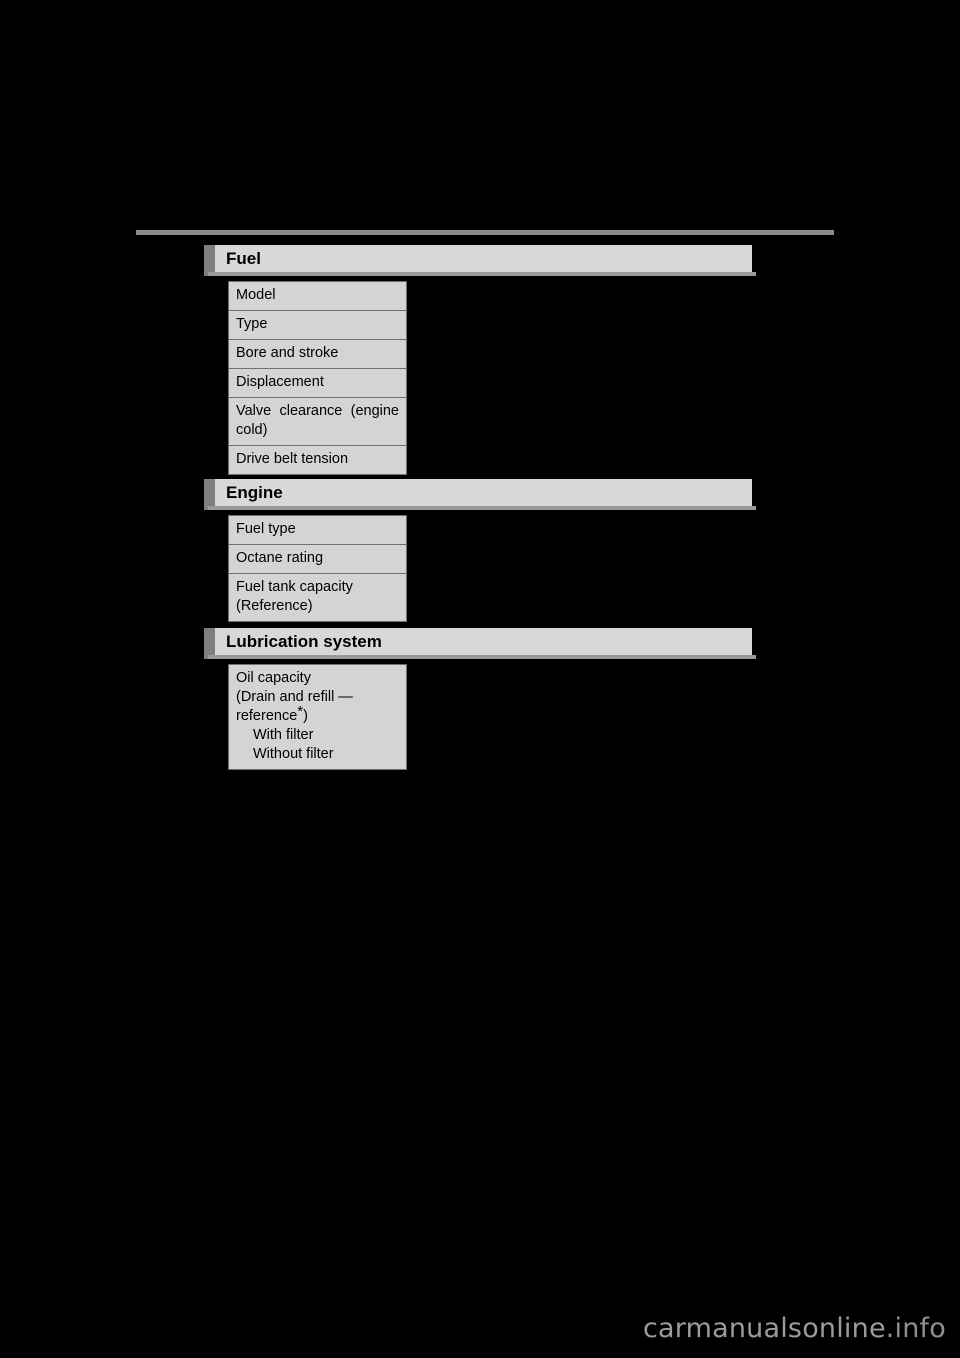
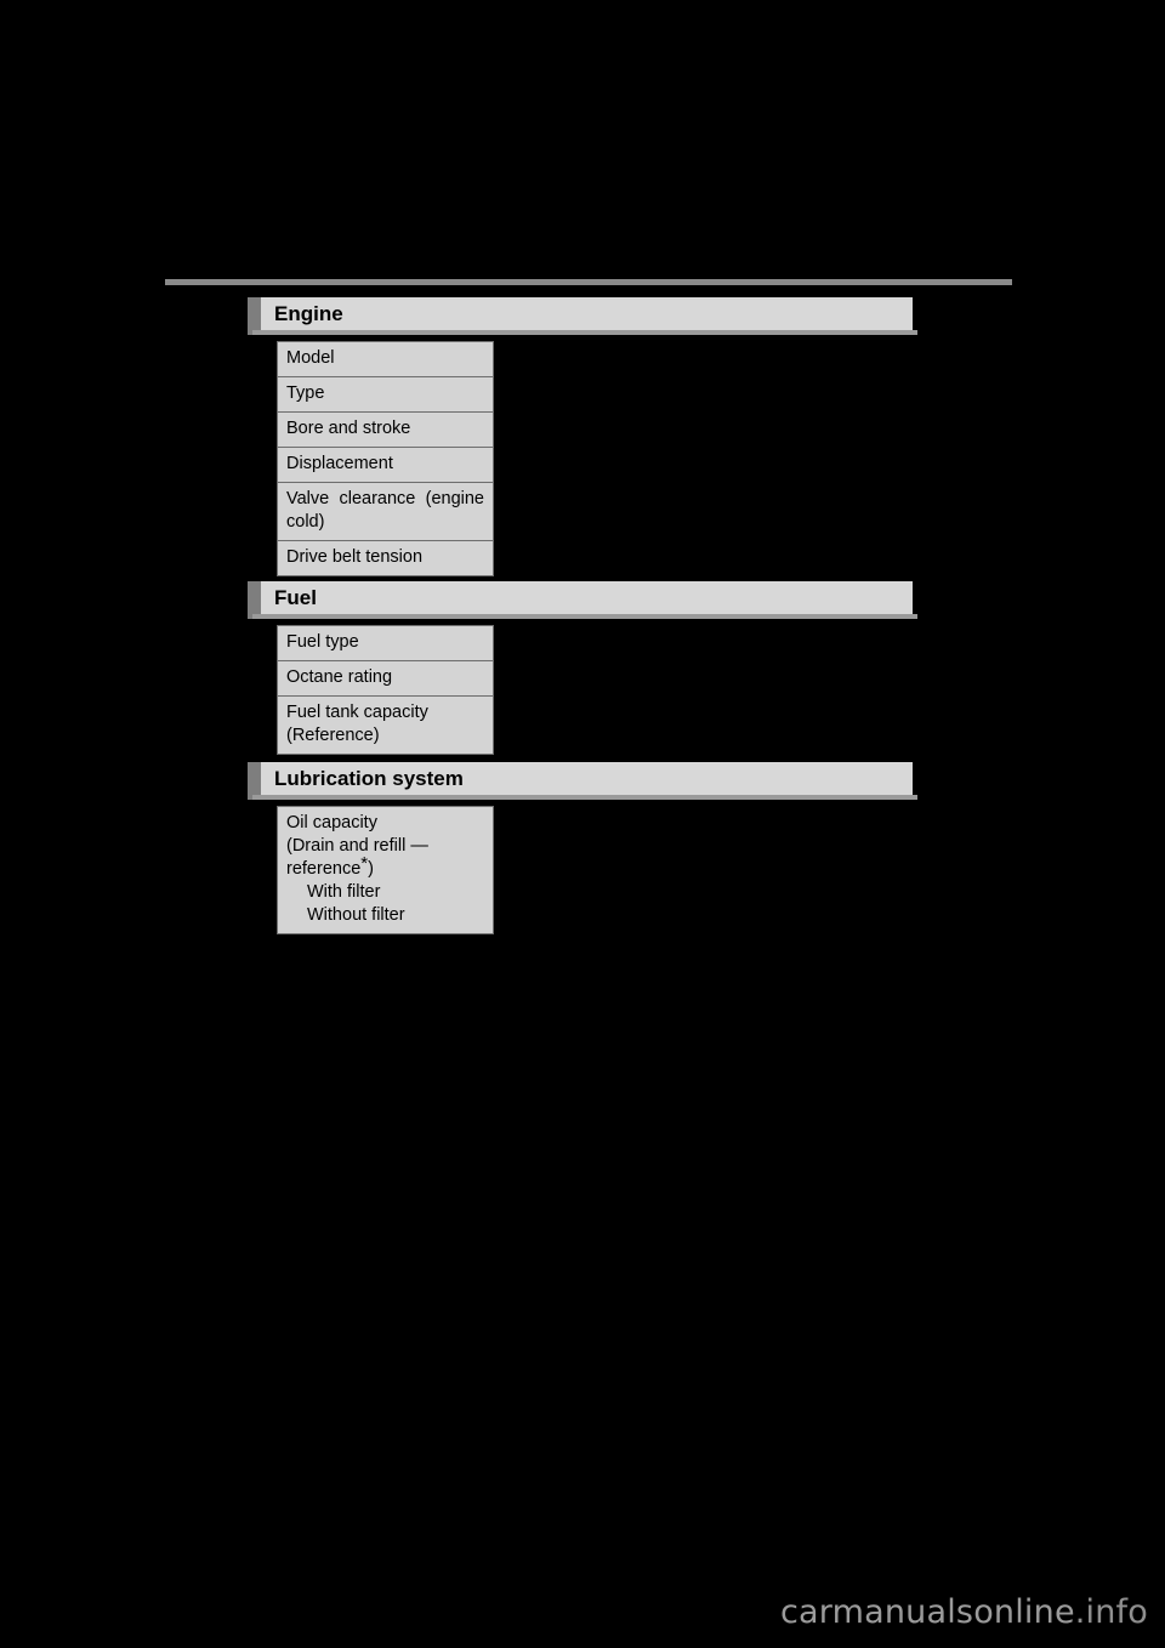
- Fuel
+ Engine
  Model
  Type
  Bore and stroke
  Displacement
  Valve clearance (engine cold)
  Drive belt tension
- Engine
+ Fuel
  Fuel type
  Octane rating
  Fuel tank capacity (Reference)
  Lubrication system
  Oil capacity
  (Drain and refill —
  reference*)
  With filter
  Without filter
  carmanualsonline.info
